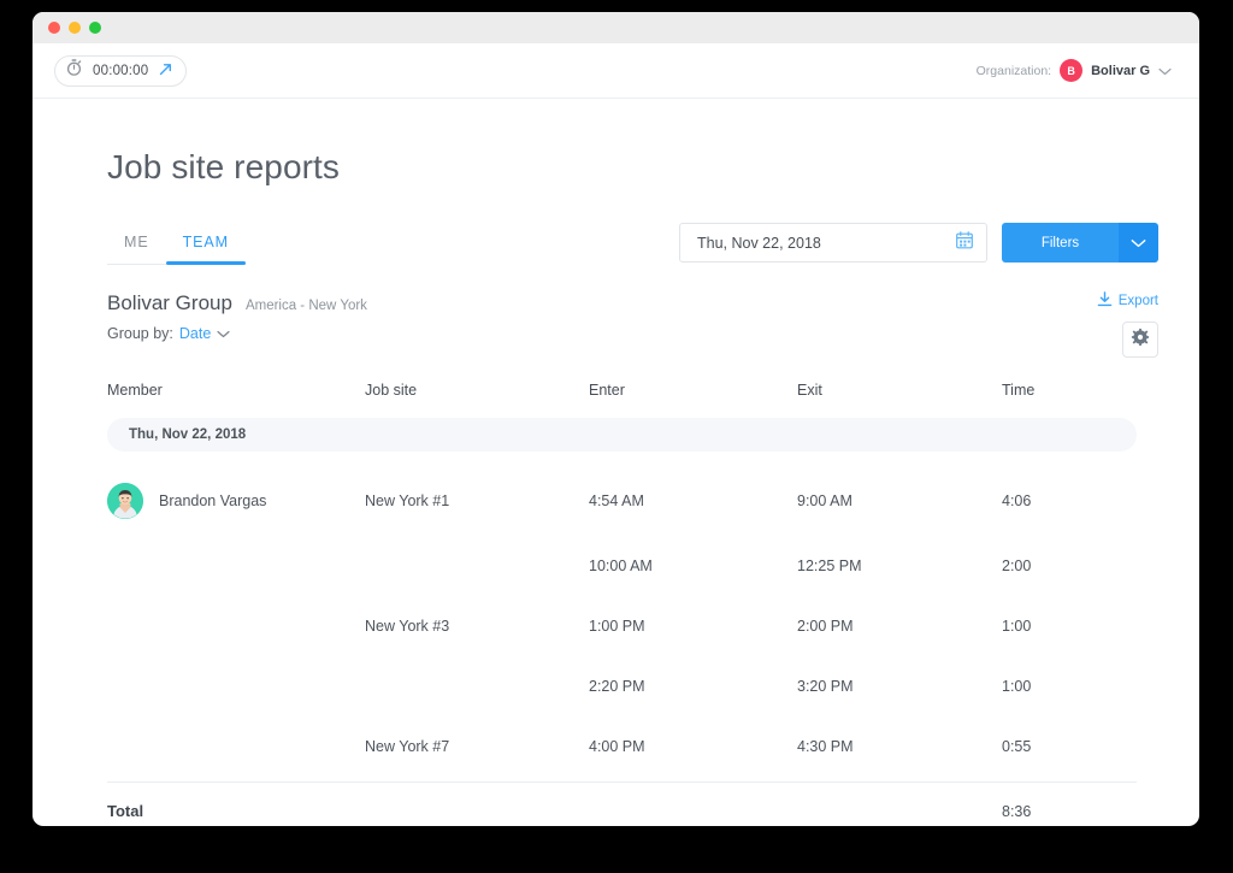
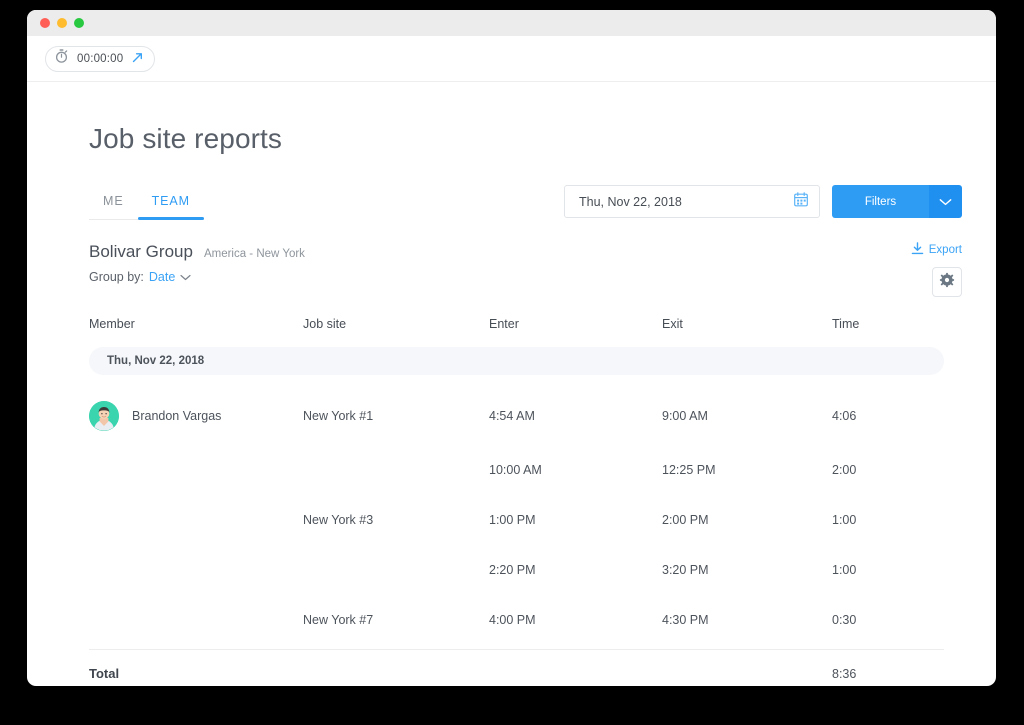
  00:00:00
- Organization:
- B
- Bolivar G
  Job site reports
  ME
  TEAM
  Thu, Nov 22, 2018
  Filters
  Bolivar Group
  America - New York
  Group by:
  Date
  Export
  Member
  Job site
  Enter
  Exit
  Time
  Thu, Nov 22, 2018
  Brandon Vargas
  New York #1
  4:54 AM
  9:00 AM
  4:06
  10:00 AM
  12:25 PM
  2:00
  New York #3
  1:00 PM
  2:00 PM
  1:00
  2:20 PM
  3:20 PM
  1:00
  New York #7
  4:00 PM
  4:30 PM
- 0:55
+ 0:30
  Total
  8:36
